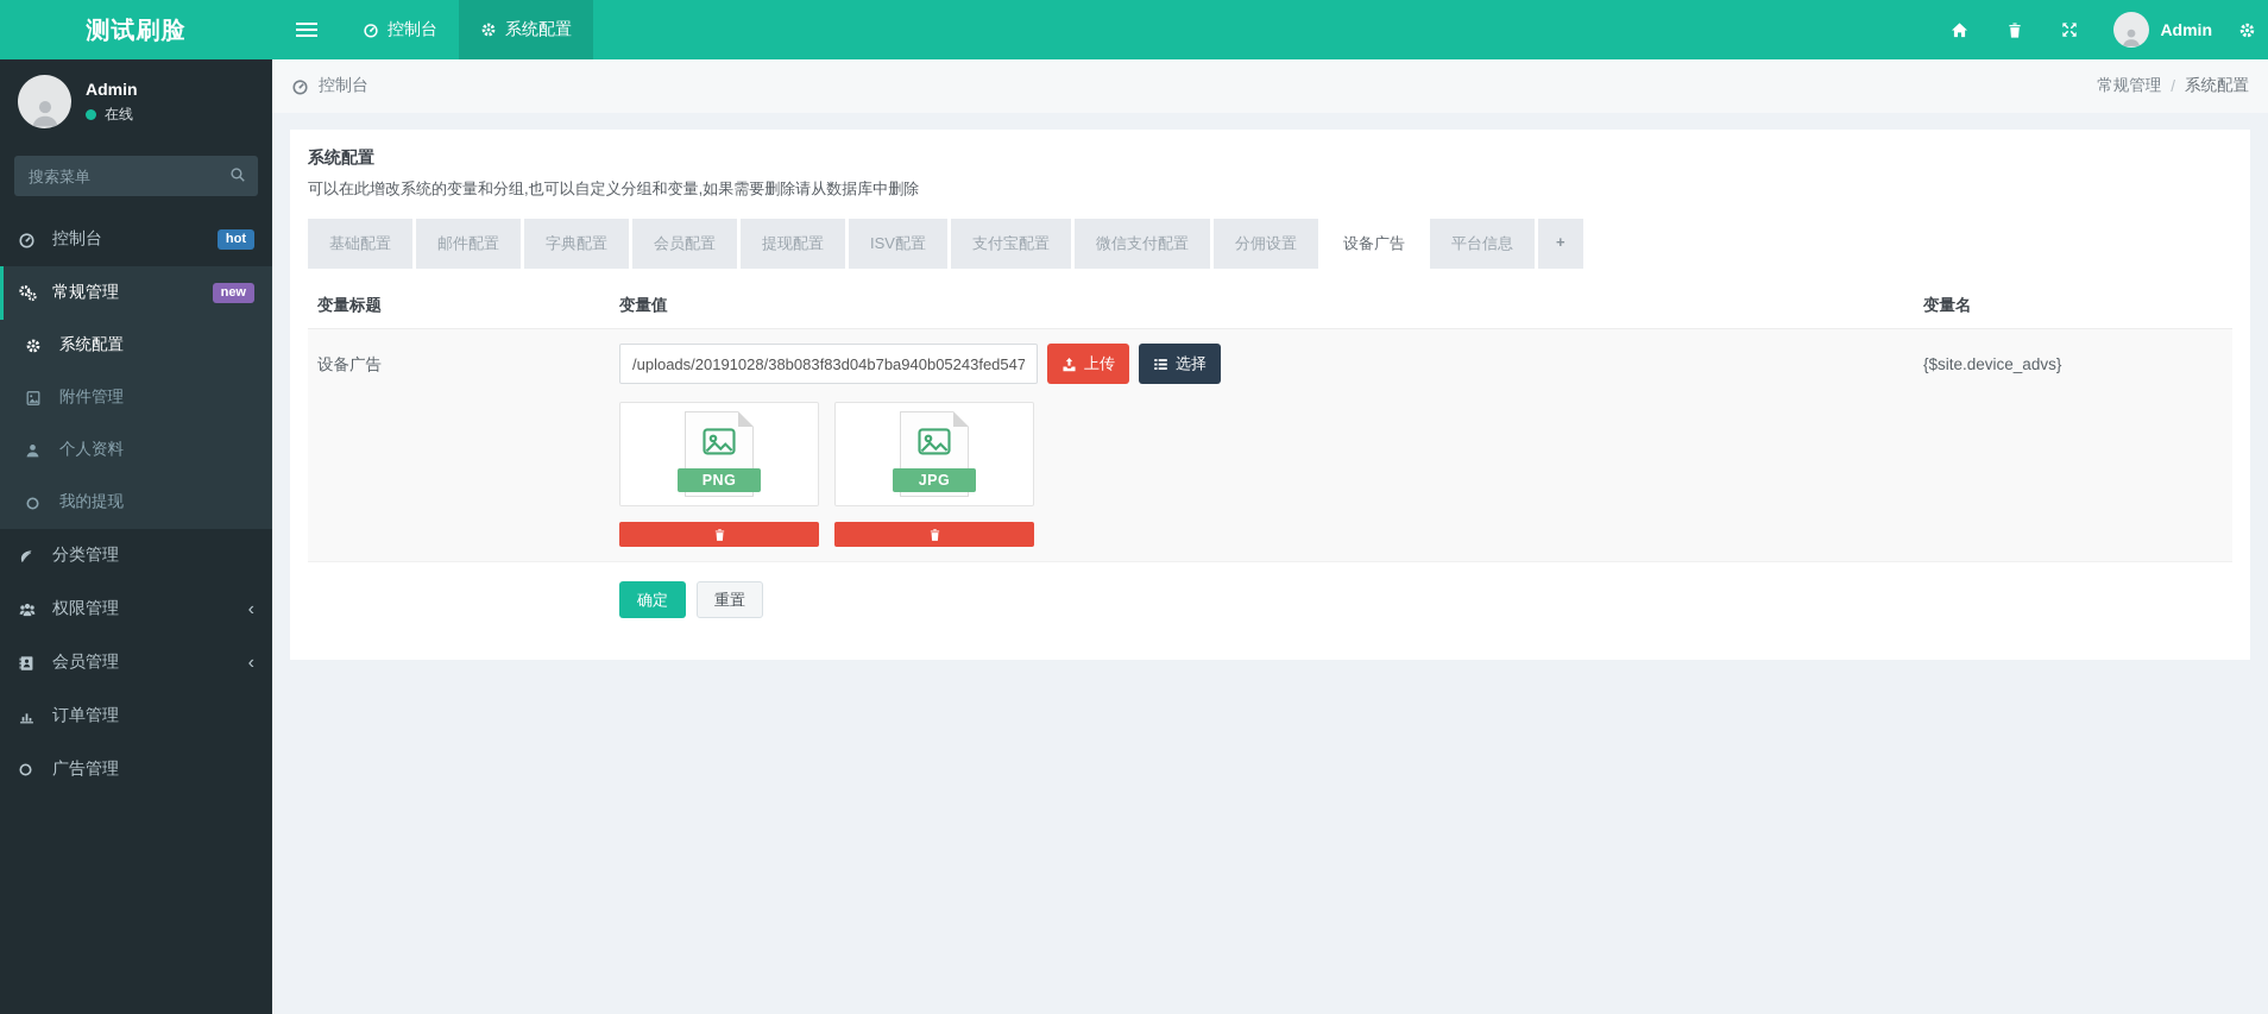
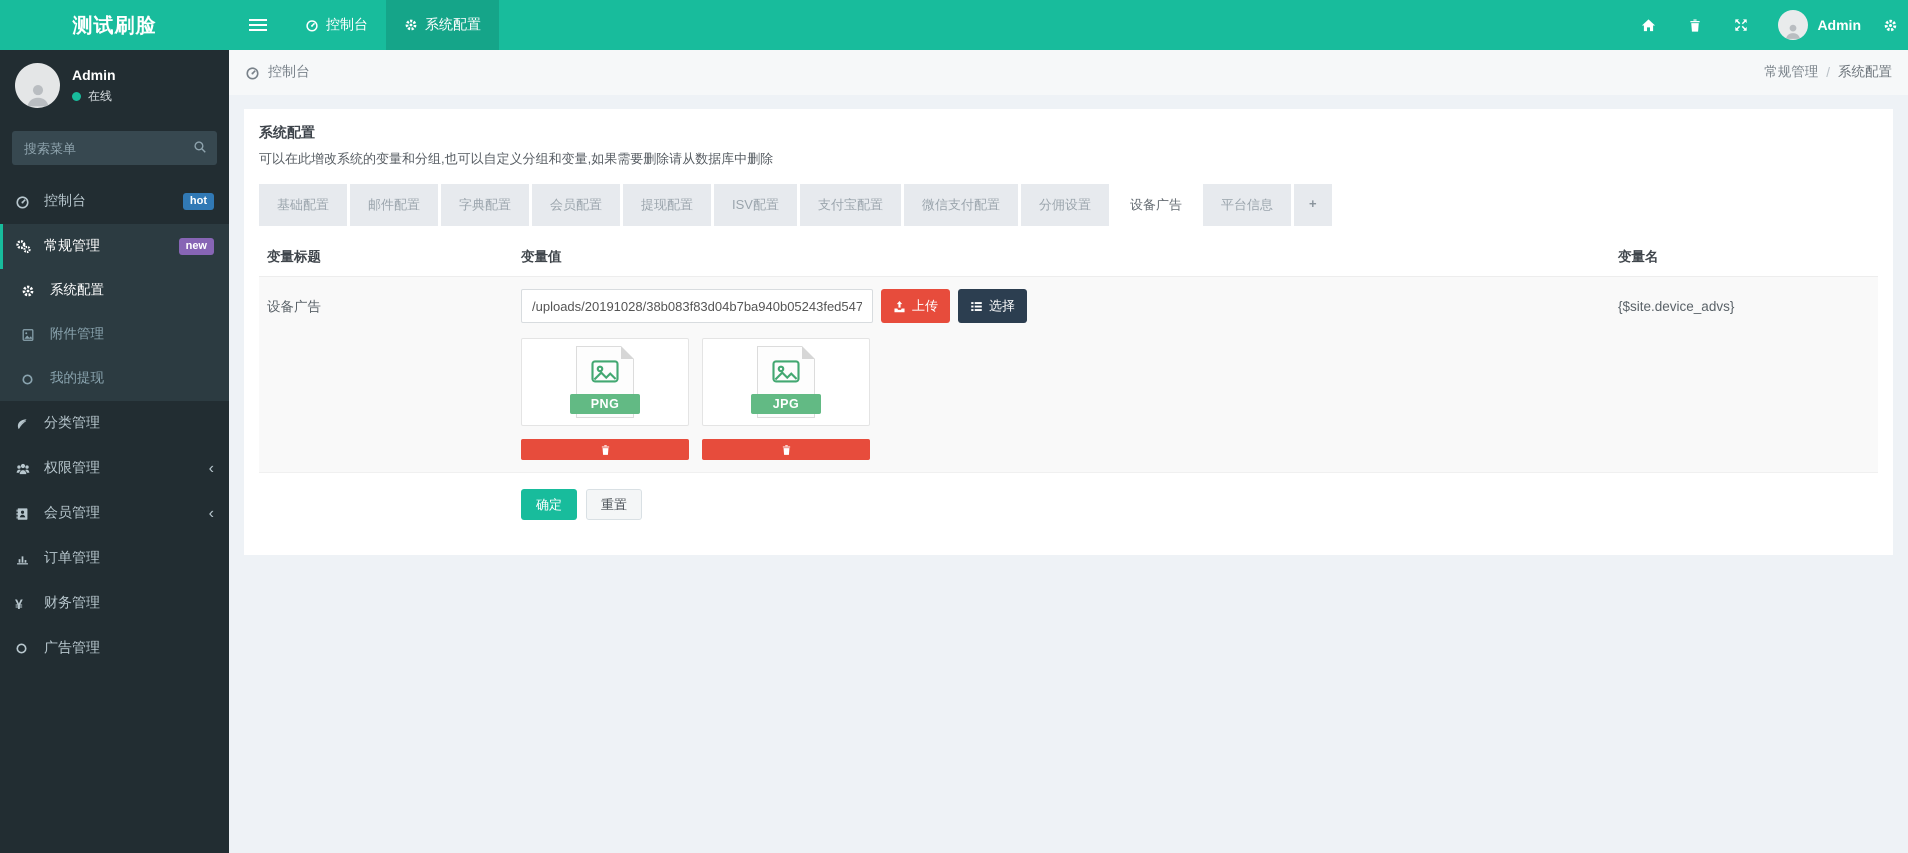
  测试刷脸
  控制台
  系统配置
  Admin
  Admin
  在线
  搜索菜单
  控制台
  hot
  常规管理
  new
  系统配置
  附件管理
- 个人资料
  我的提现
  分类管理
  权限管理
  ‹
  会员管理
  ‹
  订单管理
+ ¥
+ 财务管理
  广告管理
  控制台
  常规管理
  /
  系统配置
  系统配置
  可以在此增改系统的变量和分组,也可以自定义分组和变量,如果需要删除请从数据库中删除
  基础配置
  邮件配置
  字典配置
  会员配置
  提现配置
  ISV配置
  支付宝配置
  微信支付配置
  分佣设置
  设备广告
  平台信息
  +
  变量标题
  变量值
  变量名
  设备广告
  /uploads/20191028/38b083f83d04b7ba940b05243fed547
  上传
  选择
  PNG
  JPG
  {$site.device_advs}
  确定
  重置
